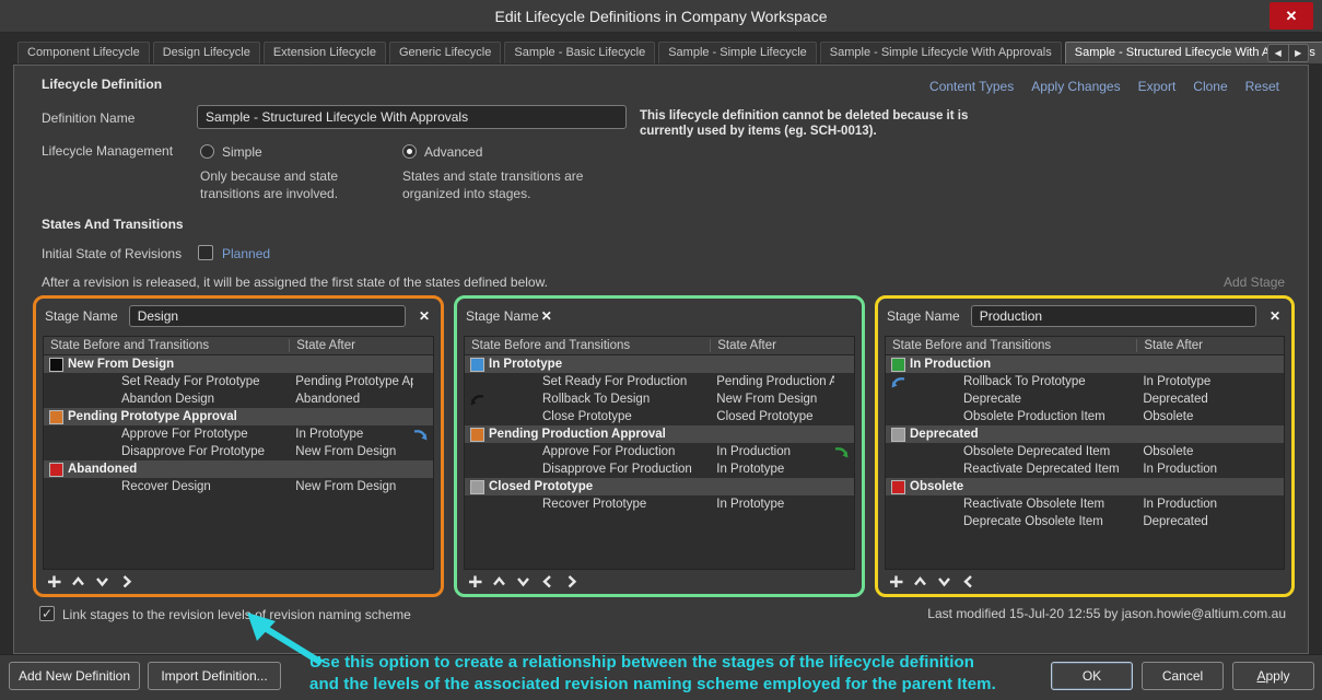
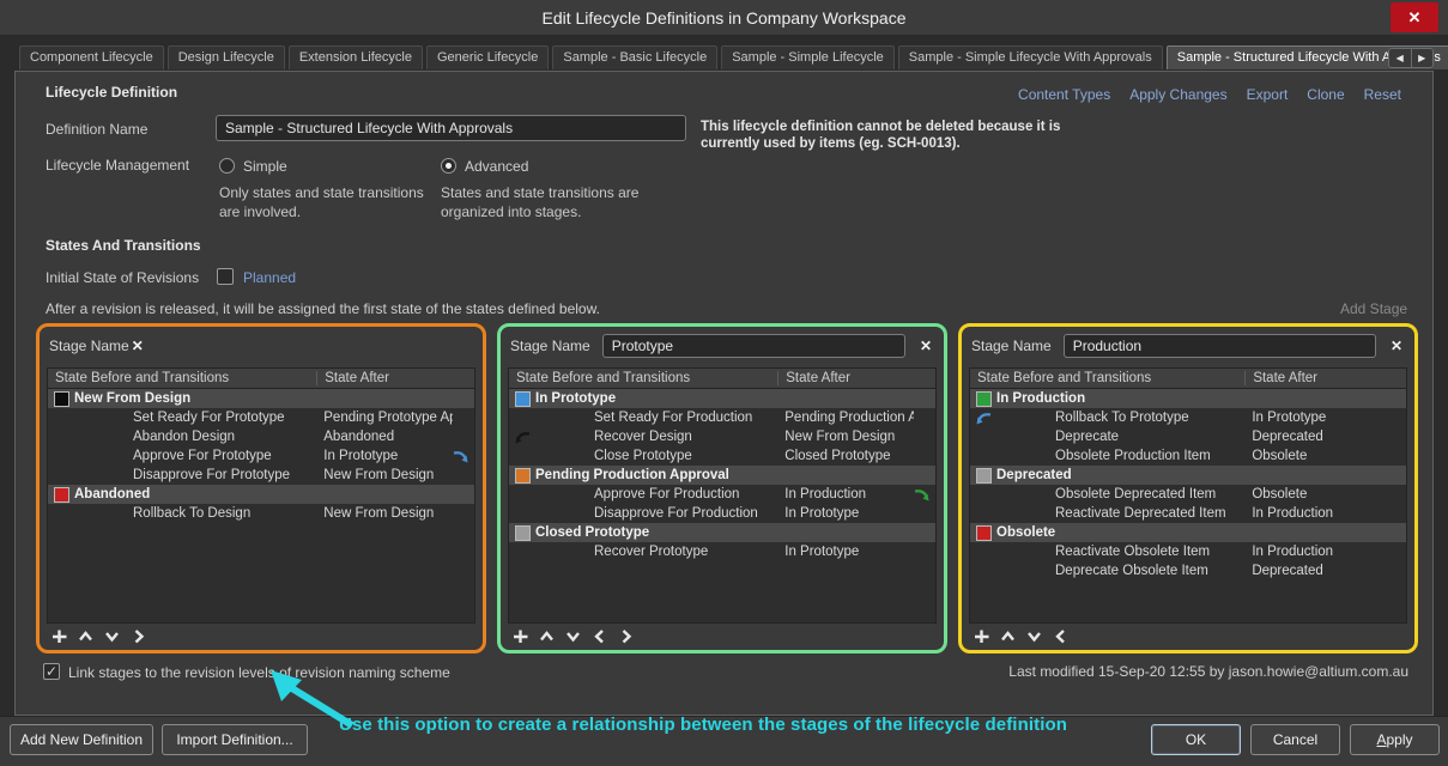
  Edit Lifecycle Definitions in Company Workspace
  ✕
  Component Lifecycle
  Design Lifecycle
  Extension Lifecycle
  Generic Lifecycle
  Sample - Basic Lifecycle
  Sample - Simple Lifecycle
  Sample - Simple Lifecycle With Approvals
  Sample - Structured Lifecycle With As
  ◀
  ▶
  Lifecycle Definition
  Content Types
  Apply Changes
  Export
  Clone
  Reset
  Definition Name
  Sample - Structured Lifecycle With Approvals
  This lifecycle definition cannot be deleted because it is
  currently used by items (eg. SCH-0013).
  Lifecycle Management
  Simple
  Advanced
- Only because and state transitions are involved.
+ Only states and state transitions are involved.
  States and state transitions are organized into stages.
  States And Transitions
  Initial State of Revisions
  Planned
  After a revision is released, it will be assigned the first state of the states defined below.
  Add Stage
  Stage Name
- Design
  ✕
  State Before and Transitions
  State After
  New From Design
  Set Ready For Prototype
  Pending Prototype A
  Abandon Design
  Abandoned
- Pending Prototype Approval
  Approve For Prototype
  In Prototype
  Disapprove For Prototype
  New From Design
  Abandoned
- Recover Design
+ Rollback To Design
  New From Design
  Stage Name
+ Prototype
  ✕
  State Before and Transitions
  State After
  In Prototype
  Set Ready For Production
  Pending Production A
- Rollback To Design
+ Recover Design
  New From Design
  Close Prototype
  Closed Prototype
  Pending Production Approval
  Approve For Production
  In Production
  Disapprove For Production
  In Prototype
  Closed Prototype
  Recover Prototype
  In Prototype
  Stage Name
  Production
  ✕
  State Before and Transitions
  State After
  In Production
  Rollback To Prototype
  In Prototype
  Deprecate
  Deprecated
  Obsolete Production Item
  Obsolete
  Deprecated
  Obsolete Deprecated Item
  Obsolete
  Reactivate Deprecated Item
  In Production
  Obsolete
  Reactivate Obsolete Item
  In Production
  Deprecate Obsolete Item
  Deprecated
  ✓
  Link stages to the revision level of revision naming scheme
- Last modified 15-Jul-20 12:55 by jason.howie@altium.com.au
+ Last modified 15-Sep-20 12:55 by jason.howie@altium.com.au
  Add New Definition
  Import Definition...
  OK
  Cancel
  Apply
  Use this option to create a relationship between the stages of the lifecycle definition
- and the levels of the associated revision naming scheme employed for the parent Item.
